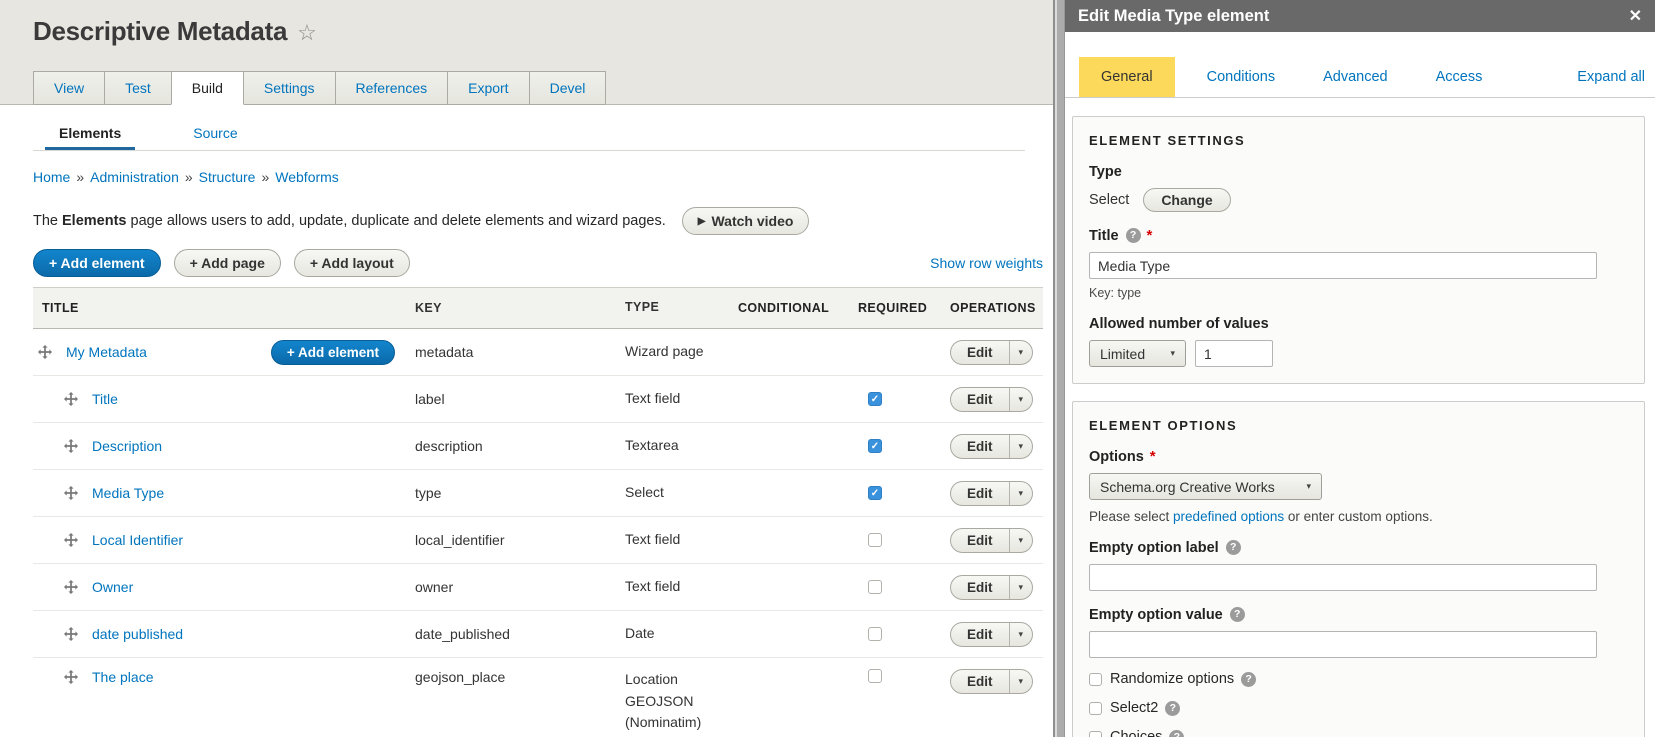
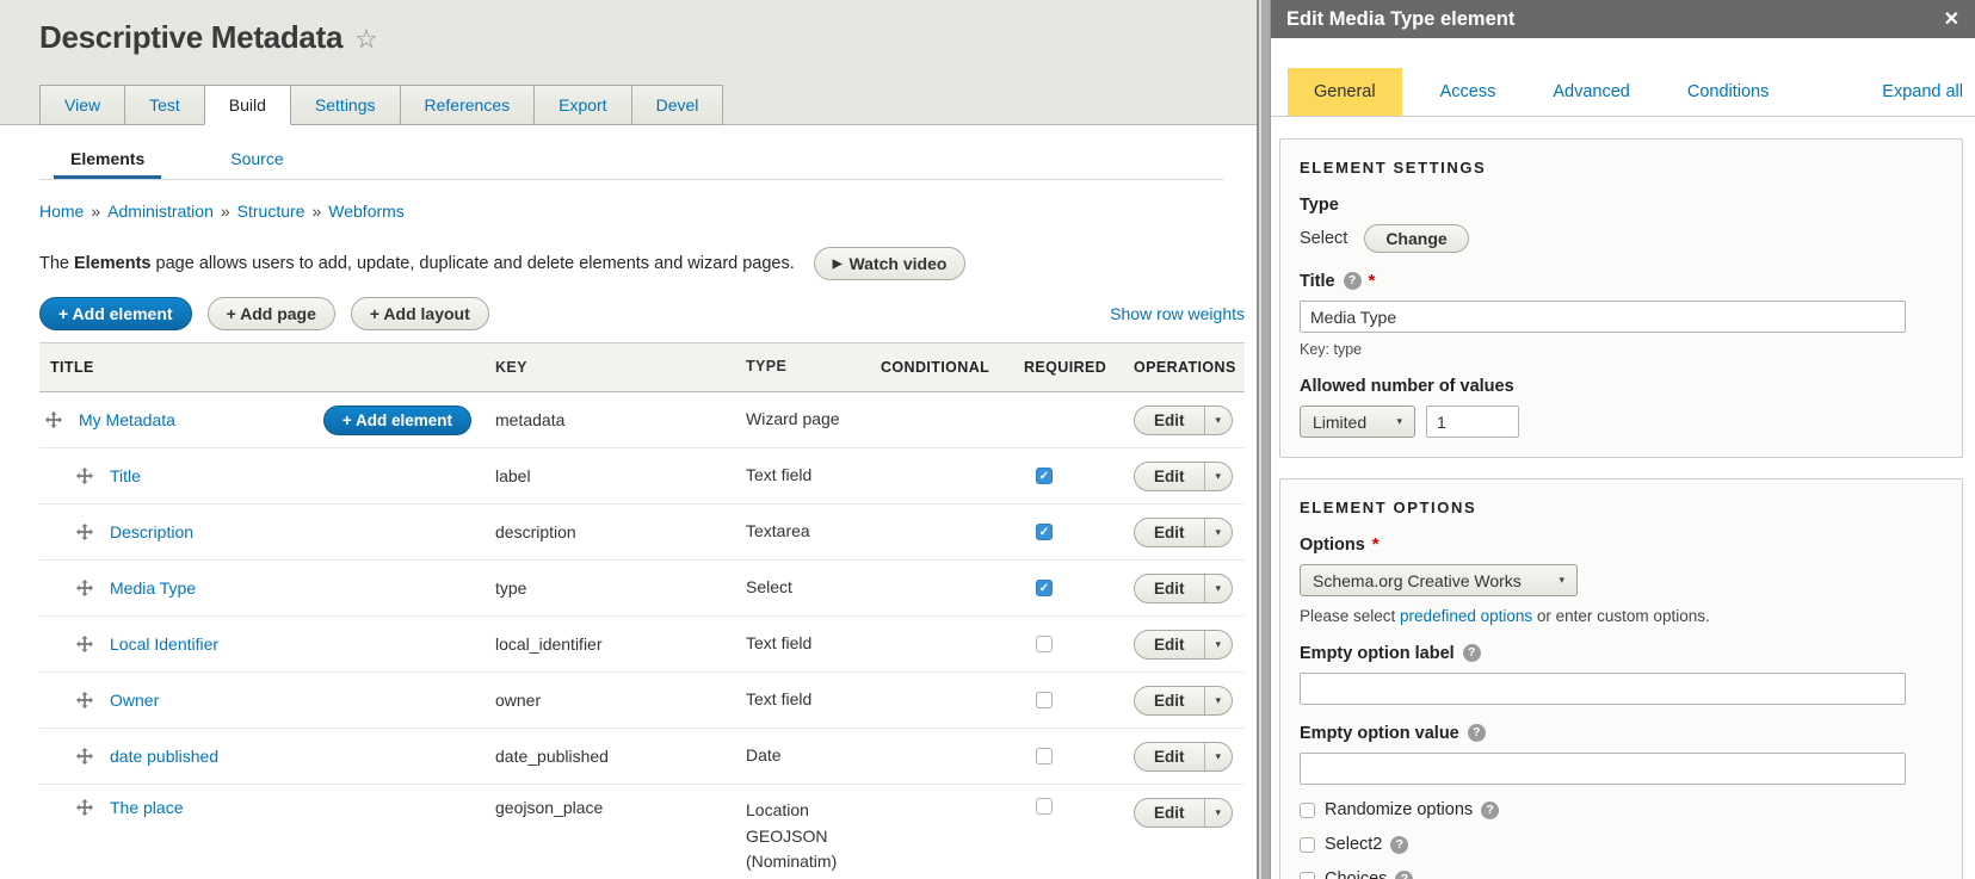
  Descriptive Metadata
  ☆
  View
  Test
  Build
  Settings
  References
  Export
  Devel
  Elements
  Source
  Home » Administration » Structure » Webforms
  The Elements page allows users to add, update, duplicate and delete elements and wizard pages.
  ▶
  Watch video
  + Add element
  + Add page
  + Add layout
  Show row weights
  TITLE
  KEY
  TYPE
  CONDITIONAL
  REQUIRED
  OPERATIONS
  My Metadata
  + Add element
  metadata
  Wizard page
  Edit
  ▾
  Title
  label
  Text field
  ✓
  Edit
  ▾
  Description
  description
  Textarea
  ✓
  Edit
  ▾
  Media Type
  type
  Select
  ✓
  Edit
  ▾
  Local Identifier
  local_identifier
  Text field
  Edit
  ▾
  Owner
  owner
  Text field
  Edit
  ▾
  date published
  date_published
  Date
  Edit
  ▾
  The place
  geojson_place
  Location GEOJSON (Nominatim)
  Edit
  ▾
  Edit Media Type element
  ✕
  General
- Conditions
+ Access
  Advanced
- Access
+ Conditions
  Expand all
  ELEMENT SETTINGS
  Type
  Select
  Change
  Title ? *
  Media Type
  Key: type
  Allowed number of values
  Limited
  ▾
  1
  ELEMENT OPTIONS
  Options *
  Schema.org Creative Works
  ▾
  Please select predefined options or enter custom options.
  Empty option label ?
  Empty option value ?
  Randomize options
  ?
  Select2
  ?
